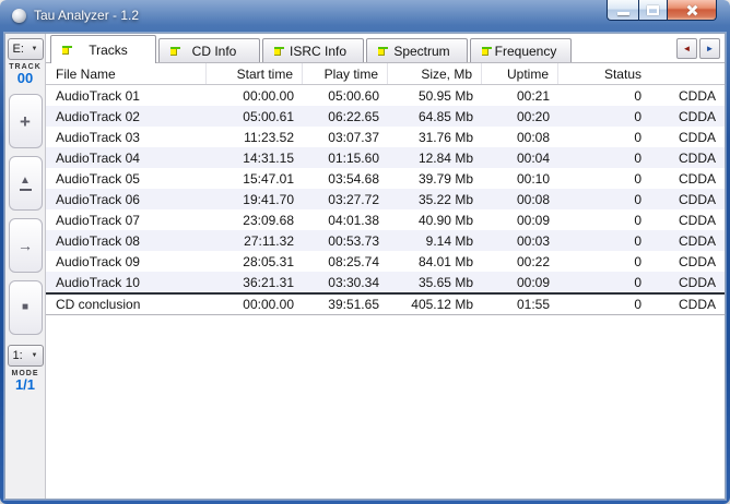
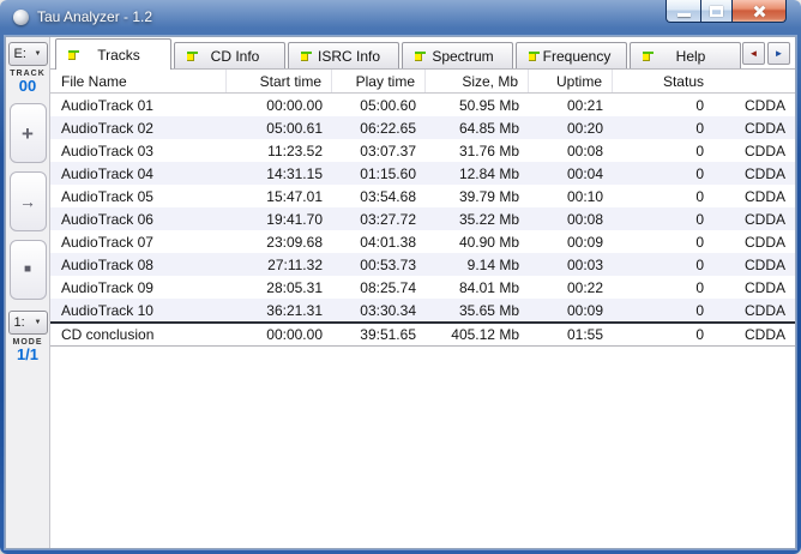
  Tau Analyzer - 1.2
  E:
  00
  +
- ▲
  →
  ■
  1:
  1/1
  Tracks
  CD Info
  ISRC Info
  Spectrum
  Frequency
+ Help
  ◄
  ►
  File Name
  Start time
  Play time
  Size, Mb
  Uptime
  Status
  AudioTrack 01
  00:00.00
  05:00.60
  50.95 Mb
  00:21
  0
  CDDA
  AudioTrack 02
  05:00.61
  06:22.65
  64.85 Mb
  00:20
  0
  CDDA
  AudioTrack 03
  11:23.52
  03:07.37
  31.76 Mb
  00:08
  0
  CDDA
  AudioTrack 04
  14:31.15
  01:15.60
  12.84 Mb
  00:04
  0
  CDDA
  AudioTrack 05
  15:47.01
  03:54.68
  39.79 Mb
  00:10
  0
  CDDA
  AudioTrack 06
  19:41.70
  03:27.72
  35.22 Mb
  00:08
  0
  CDDA
  AudioTrack 07
  23:09.68
  04:01.38
  40.90 Mb
  00:09
  0
  CDDA
  AudioTrack 08
  27:11.32
  00:53.73
  9.14 Mb
  00:03
  0
  CDDA
  AudioTrack 09
  28:05.31
  08:25.74
  84.01 Mb
  00:22
  0
  CDDA
  AudioTrack 10
  36:21.31
  03:30.34
  35.65 Mb
  00:09
  0
  CDDA
  CD conclusion
  00:00.00
  39:51.65
  405.12 Mb
  01:55
  0
  CDDA
